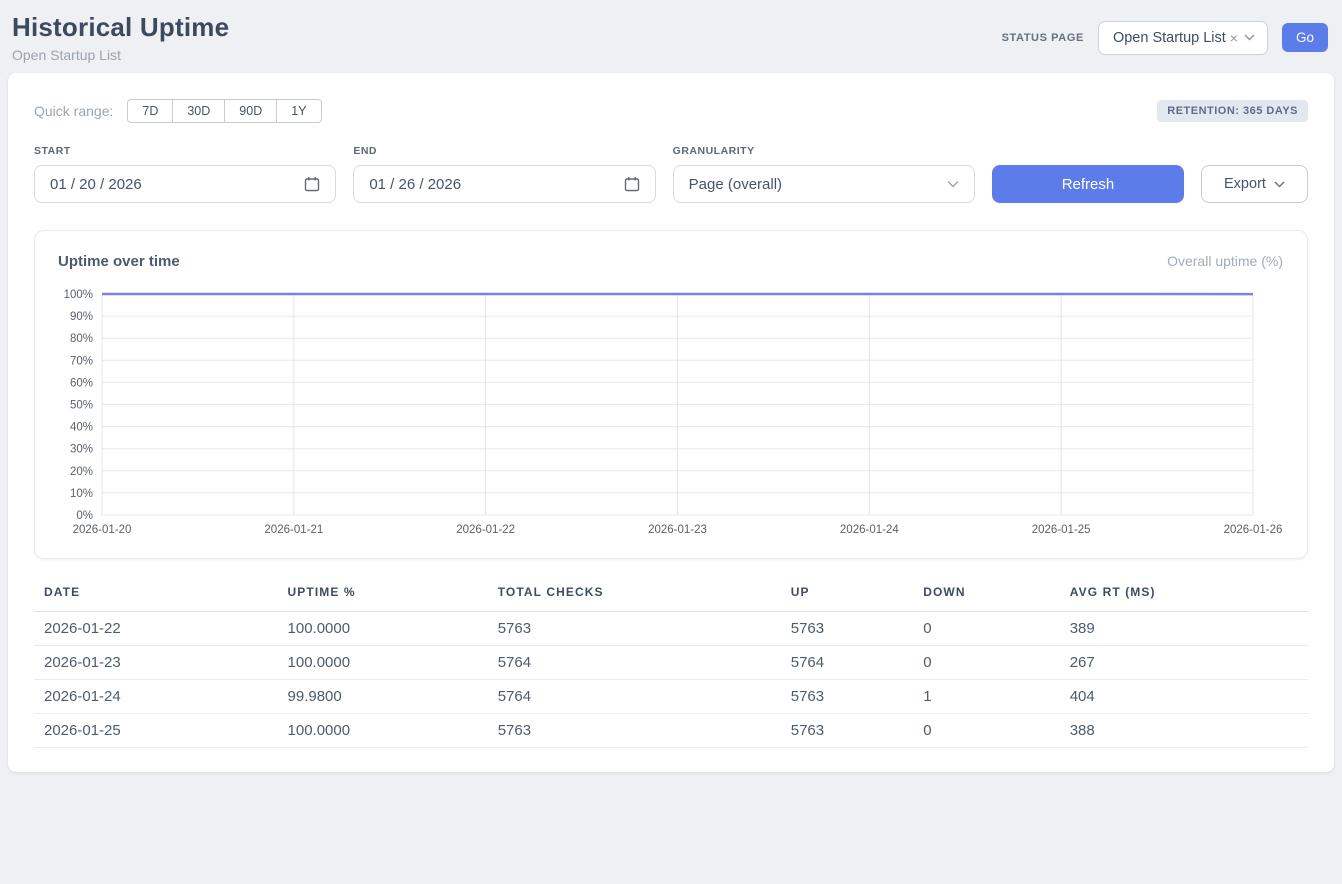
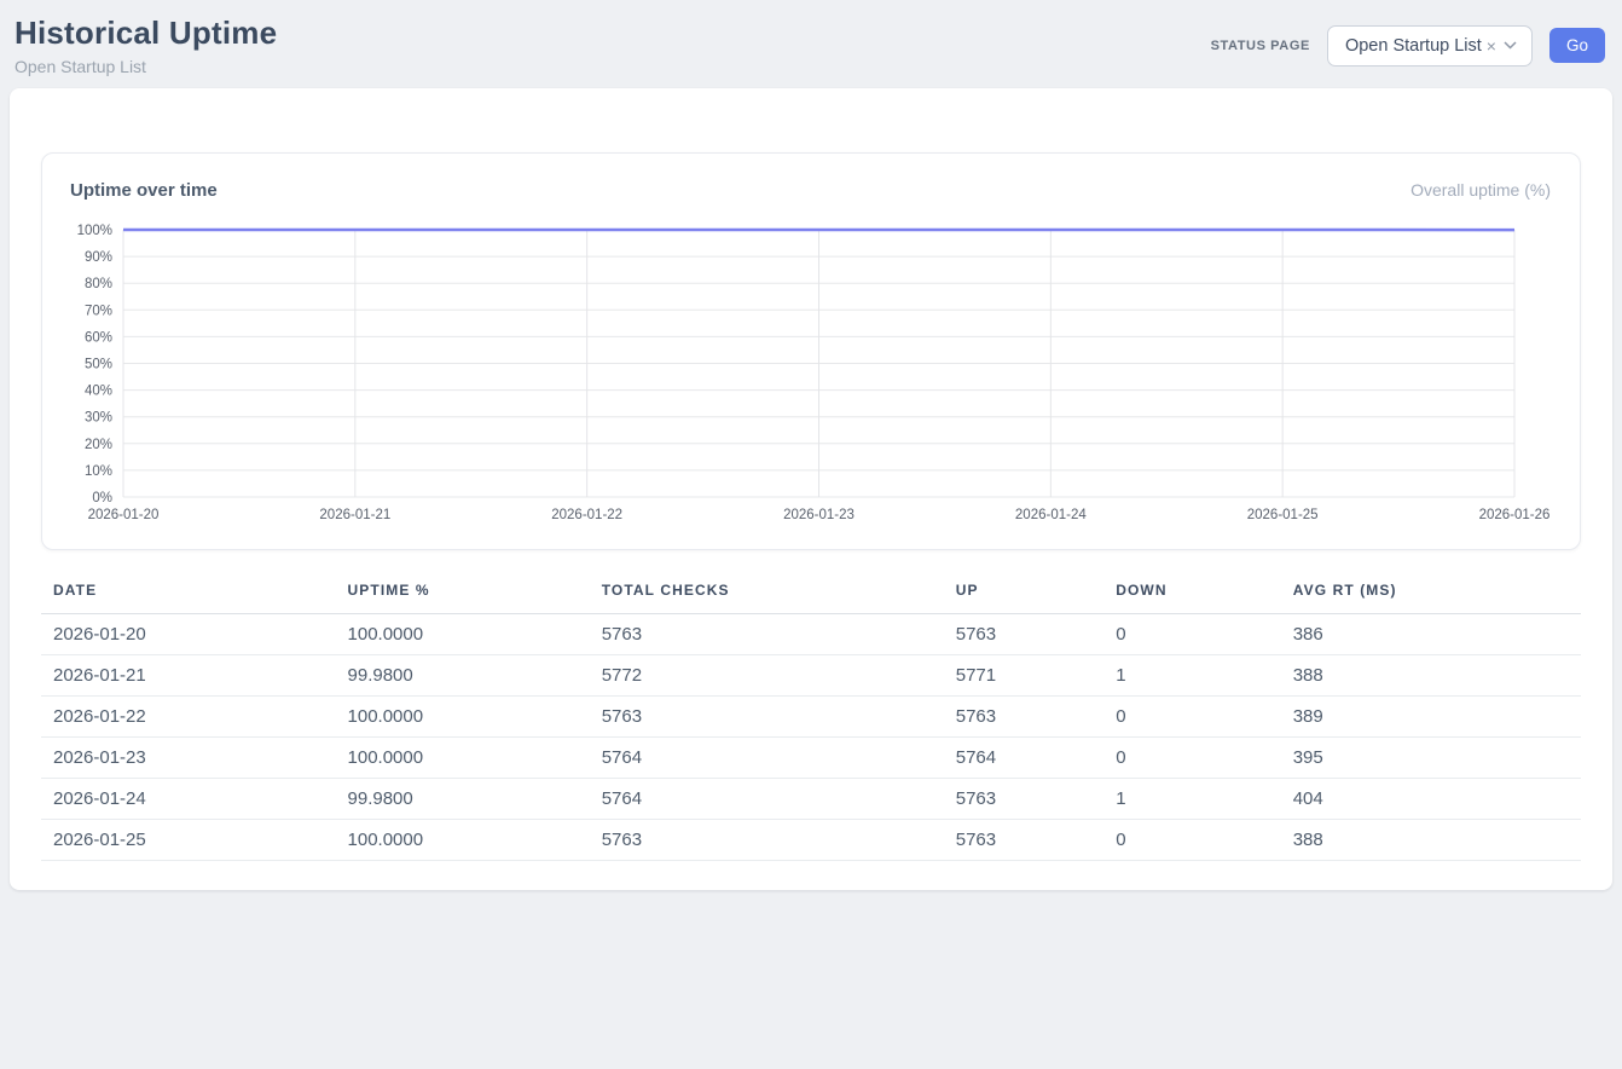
  Historical Uptime
  Open Startup List
  STATUS PAGE
  Open Startup List
  ×
  Go
- Quick range:
- 7D
- 30D
- 90D
- 1Y
- RETENTION: 365 DAYS
- START
- 01 / 20 / 2026
- END
- 01 / 26 / 2026
- GRANULARITY
- Page (overall)
- Refresh
- Export
  Uptime over time
  Overall uptime (%)
  0%
  10%
  20%
  30%
  40%
  50%
  60%
  70%
  80%
  90%
  100%
  2026-01-20
  2026-01-21
  2026-01-22
  2026-01-23
  2026-01-24
  2026-01-25
  2026-01-26
  DATE	UPTIME %	TOTAL CHECKS	UP	DOWN	AVG RT (MS)
+ 2026-01-20	100.0000	5763	5763	0	386
+ 2026-01-21	99.9800	5772	5771	1	388
  2026-01-22	100.0000	5763	5763	0	389
- 2026-01-23	100.0000	5764	5764	0	267
+ 2026-01-23	100.0000	5764	5764	0	395
  2026-01-24	99.9800	5764	5763	1	404
  2026-01-25	100.0000	5763	5763	0	388
